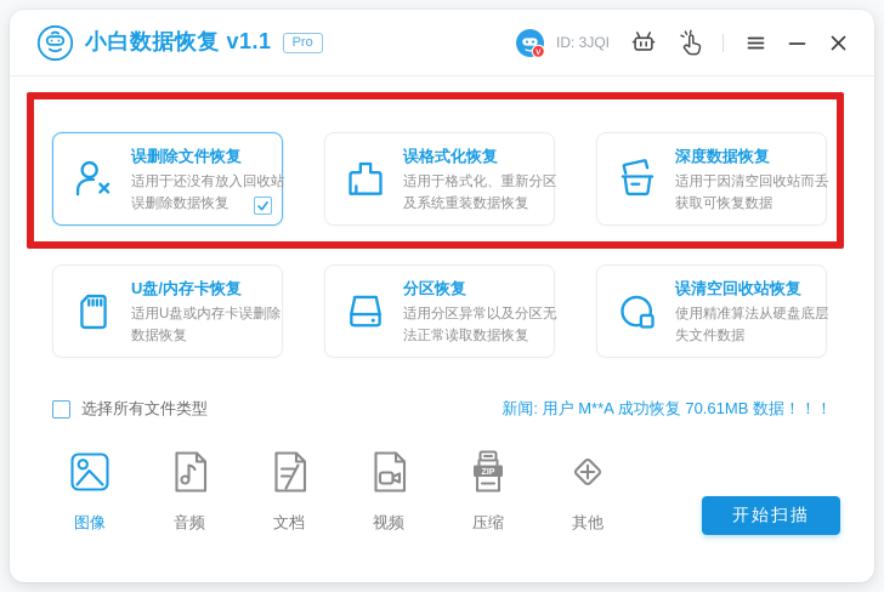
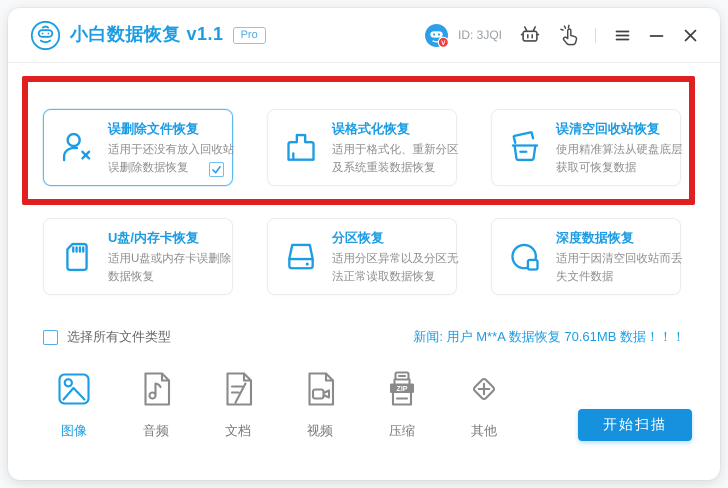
  小白数据恢复 v1.1
  Pro
  ID: 3JQI
  误删除文件恢复
  适用于还没有放入回收站
  误删除数据恢复
  误格式化恢复
  适用于格式化、重新分区
  及系统重装数据恢复
- 深度数据恢复
+ 误清空回收站恢复
- 适用于因清空回收站而丢
+ 使用精准算法从硬盘底层
  获取可恢复数据
  U盘/内存卡恢复
  适用U盘或内存卡误删除
  数据恢复
  分区恢复
  适用分区异常以及分区无
  法正常读取数据恢复
- 误清空回收站恢复
+ 深度数据恢复
- 使用精准算法从硬盘底层
+ 适用于因清空回收站而丢
  失文件数据
  选择所有文件类型
- 新闻: 用户 M**A 成功恢复 70.61MB 数据！！！
+ 新闻: 用户 M**A 数据恢复 70.61MB 数据！！！
  图像
  音频
  文档
  视频
  压缩
  其他
  开始扫描
